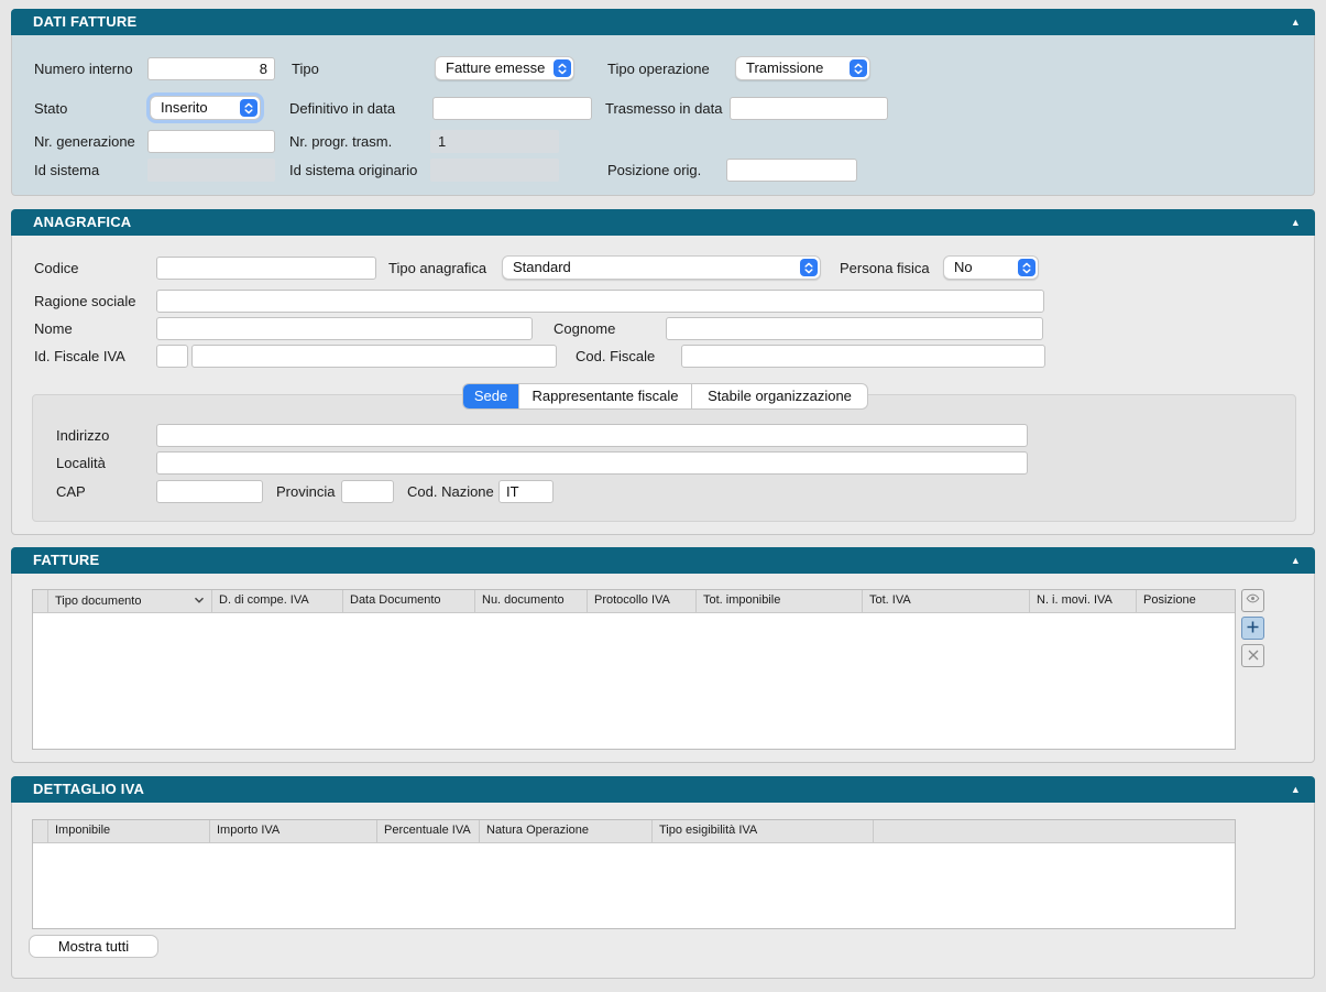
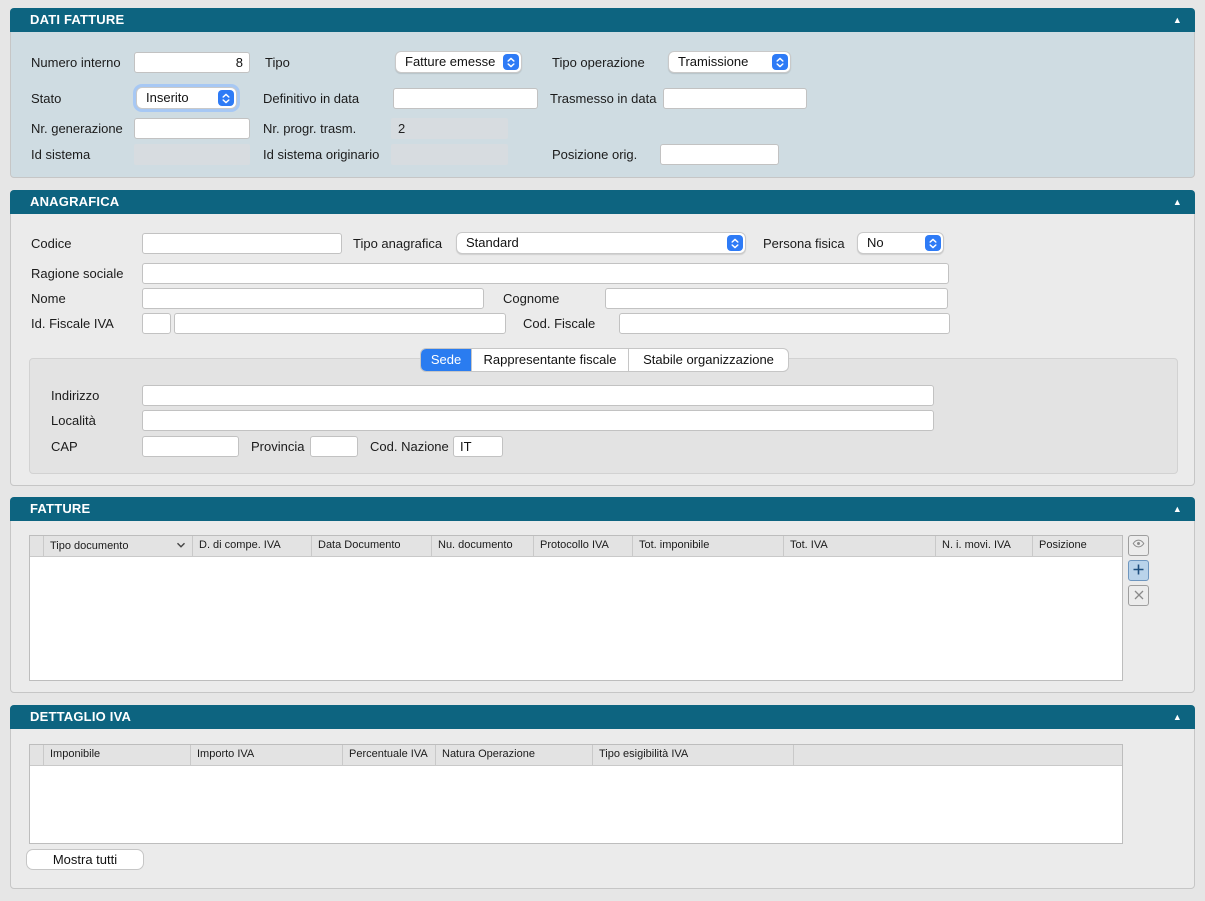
  DATI FATTURE
  ▲
  Numero interno
  8
  Tipo
  Fatture emesse
  Tipo operazione
  Tramissione
  Stato
  Inserito
  Definitivo in data
  Trasmesso in data
  Nr. generazione
  Nr. progr. trasm.
- 1
+ 2
  Id sistema
  Id sistema originario
  Posizione orig.
  ANAGRAFICA
  ▲
  Codice
  Tipo anagrafica
  Standard
  Persona fisica
  No
  Ragione sociale
  Nome
  Cognome
  Id. Fiscale IVA
  Cod. Fiscale
  Sede
  Rappresentante fiscale
  Stabile organizzazione
  Indirizzo
  Località
  CAP
  Provincia
  Cod. Nazione
  IT
  FATTURE
  ▲
  Tipo documento
  D. di compe. IVA
  Data Documento
  Nu. documento
  Protocollo IVA
  Tot. imponibile
  Tot. IVA
  N. i. movi. IVA
  Posizione
  DETTAGLIO IVA
  ▲
  Imponibile
  Importo IVA
  Percentuale IVA
  Natura Operazione
  Tipo esigibilità IVA
  Mostra tutti
